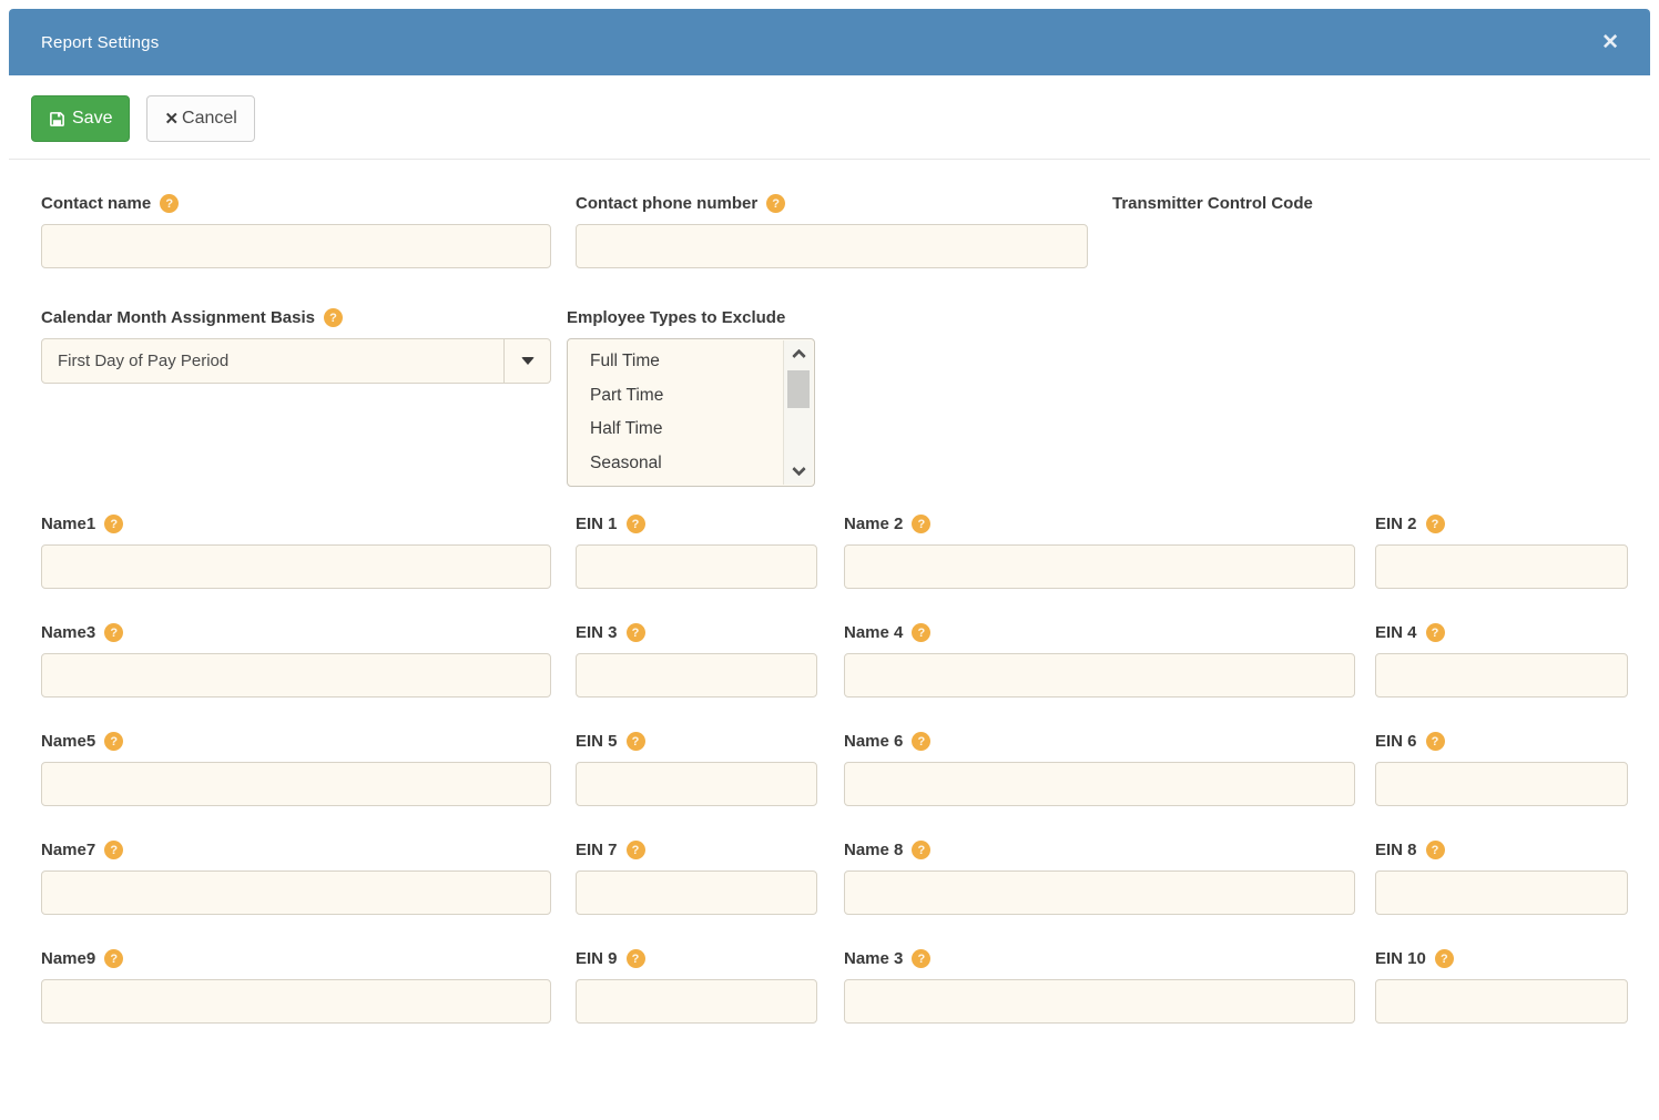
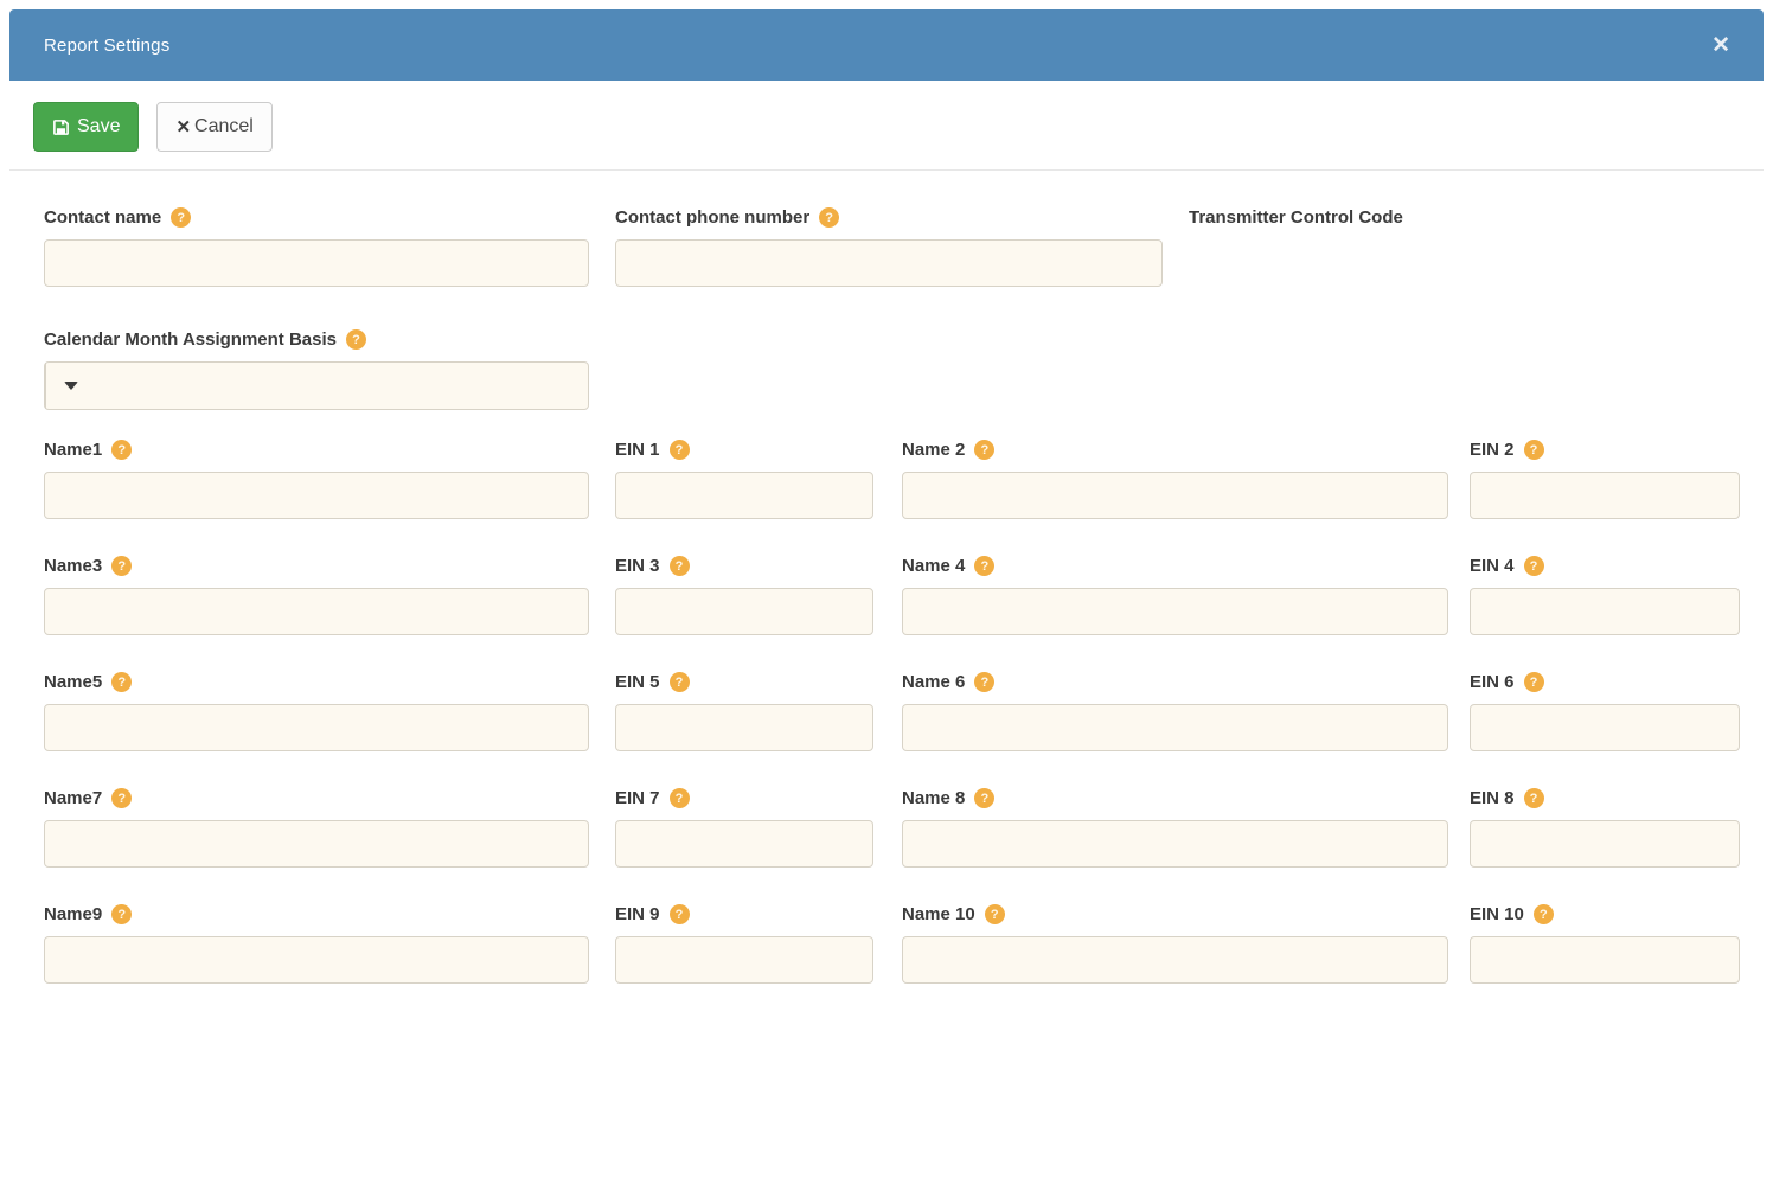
  Report Settings
  ✕
  Save
  ✕
  Cancel
  Contact name
  ?
  Contact phone number
  ?
  Transmitter Control Code
  Calendar Month Assignment Basis
  ?
- First Day of Pay Period
- Employee Types to Exclude
- Full Time
- Part Time
- Half Time
- Seasonal
  Name1
  ?
  EIN 1
  ?
  Name 2
  ?
  EIN 2
  ?
  Name3
  ?
  EIN 3
  ?
  Name 4
  ?
  EIN 4
  ?
  Name5
  ?
  EIN 5
  ?
  Name 6
  ?
  EIN 6
  ?
  Name7
  ?
  EIN 7
  ?
  Name 8
  ?
  EIN 8
  ?
  Name9
  ?
  EIN 9
  ?
- Name 3
+ Name 10
  ?
  EIN 10
  ?
